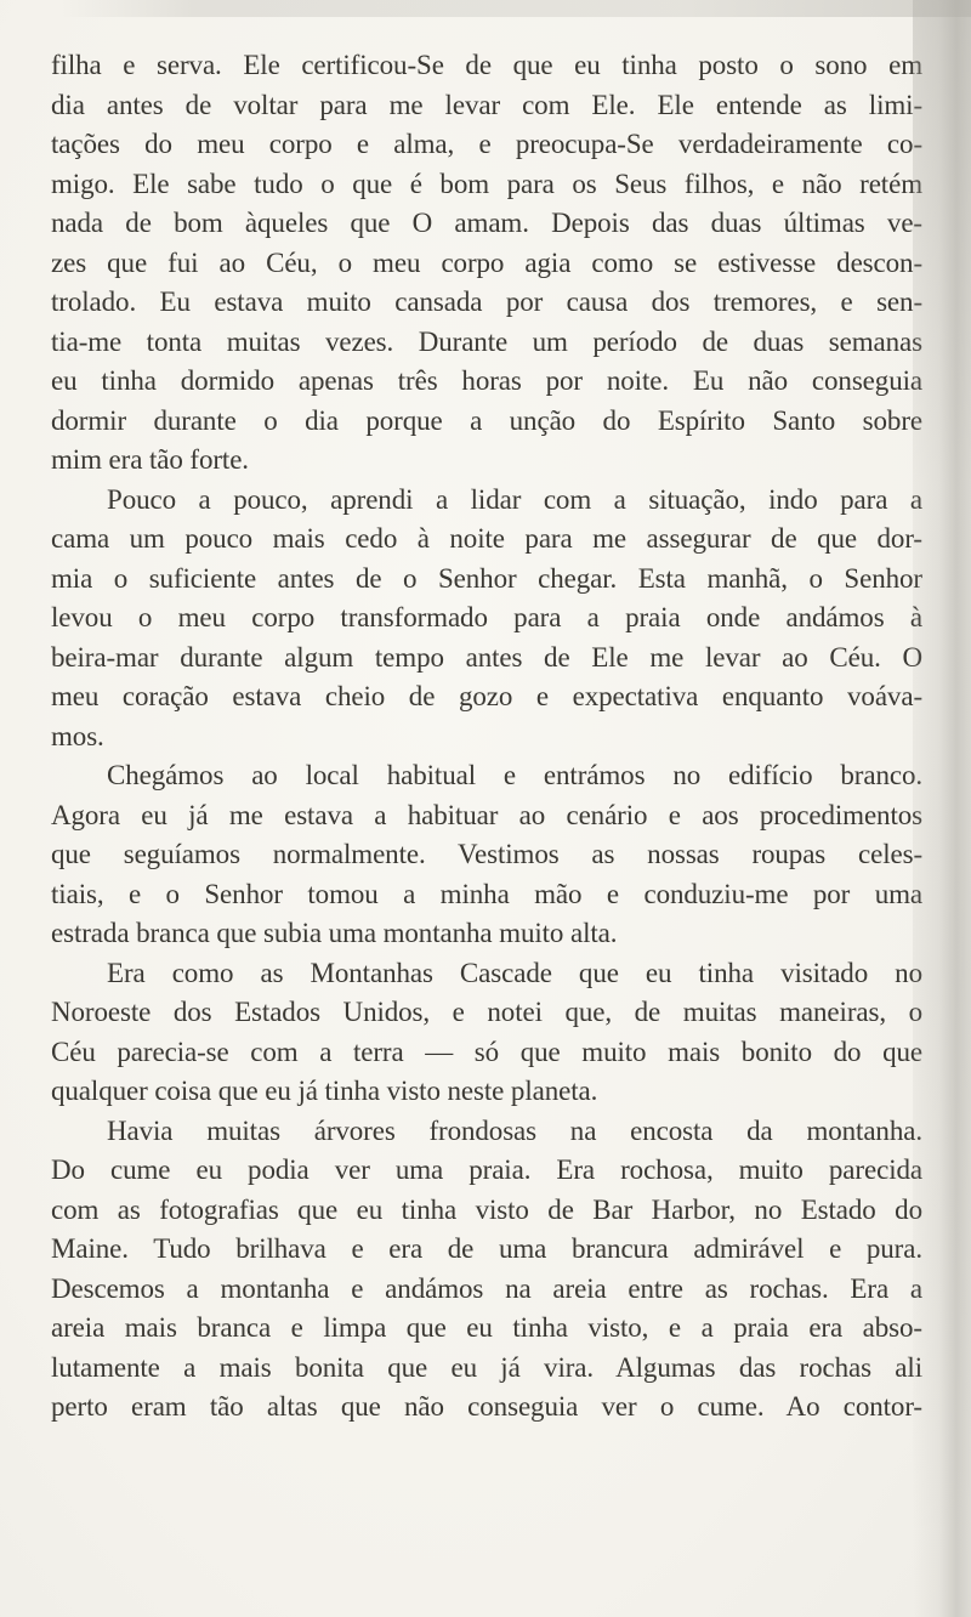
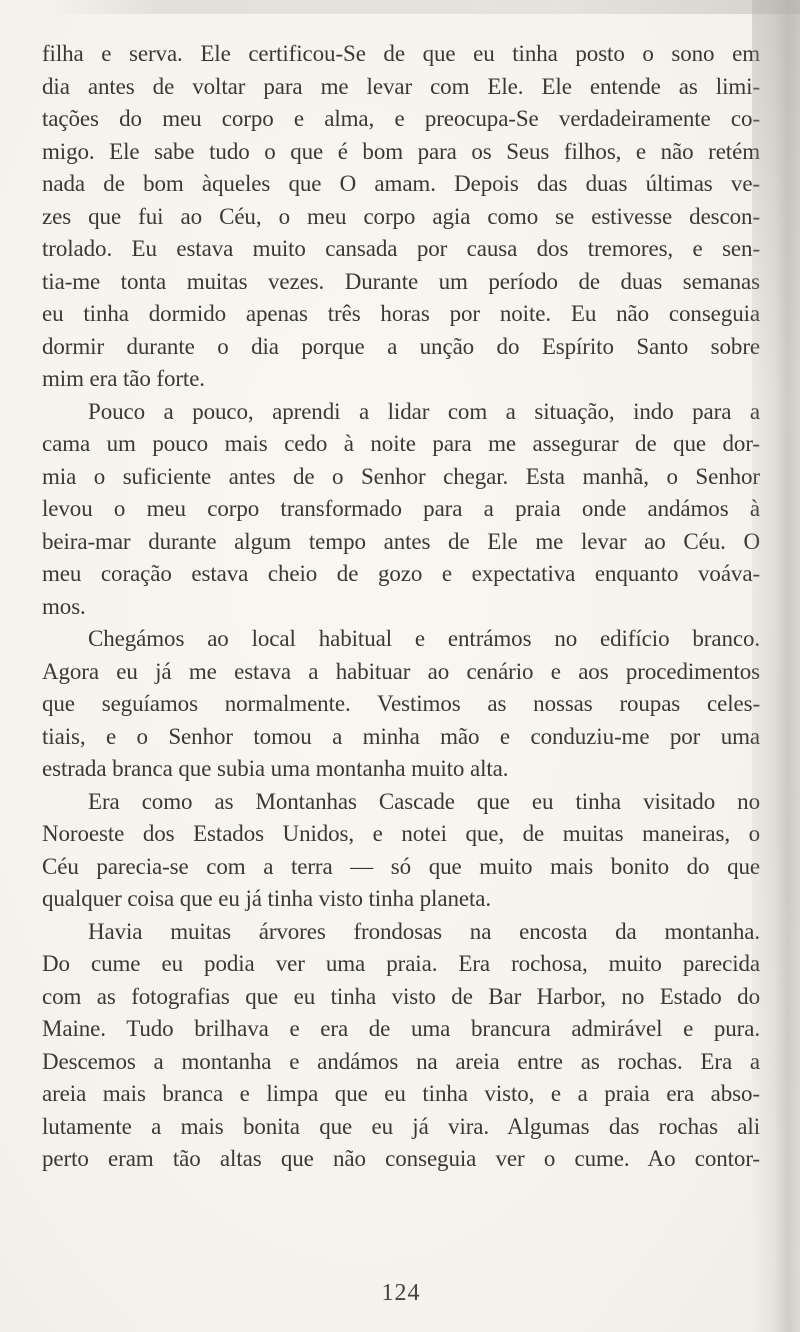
  filha e serva. Ele certificou-Se de que eu tinha posto o sono e
  dia antes de voltar para me levar com Ele. Ele entende as limi
  tações do meu corpo e alma, e preocupa-Se verdadeiramente co
  migo. Ele sabe tudo o que é bom para os Seus filhos, e não reté
  nada de bom àqueles que O amam. Depois das duas últimas ve
  zes que fui ao Céu, o meu corpo agia como se estivesse descon
  trolado. Eu estava muito cansada por causa dos tremores, e sen
  tia-me tonta muitas vezes. Durante um período de duas semana
  eu tinha dormido apenas três horas por noite. Eu não consegui
  dormir durante o dia porque a unção do Espírito Santo sobr
  mim era tão forte.
  Pouco a pouco, aprendi a lidar com a situação, indo para
  cama um pouco mais cedo à noite para me assegurar de que dor
  mia o suficiente antes de o Senhor chegar. Esta manhã, o Senho
  levou o meu corpo transformado para a praia onde andámos
  beira-mar durante algum tempo antes de Ele me levar ao Céu.
  meu coração estava cheio de gozo e expectativa enquanto voáva
  mos.
  Chegámos ao local habitual e entrámos no edifício branco
  Agora eu já me estava a habituar ao cenário e aos procedimento
  que seguíamos normalmente. Vestimos as nossas roupas celes
  tiais, e o Senhor tomou a minha mão e conduziu-me por um
  estrada branca que subia uma montanha muito alta.
  Era como as Montanhas Cascade que eu tinha visitado n
  Noroeste dos Estados Unidos, e notei que, de muitas maneiras,
  Céu parecia-se com a terra — só que muito mais bonito do qu
- qualquer coisa que eu já tinha visto neste planeta.
+ qualquer coisa que eu já tinha visto tinha planeta.
  Havia muitas árvores frondosas na encosta da montanha
  Do cume eu podia ver uma praia. Era rochosa, muito parecid
  com as fotografias que eu tinha visto de Bar Harbor, no Estado d
  Maine. Tudo brilhava e era de uma brancura admirável e pura
  Descemos a montanha e andámos na areia entre as rochas. Era
  areia mais branca e limpa que eu tinha visto, e a praia era abso
  lutamente a mais bonita que eu já vira. Algumas das rochas al
  perto eram tão altas que não conseguia ver o cume. Ao contor
+ 124
